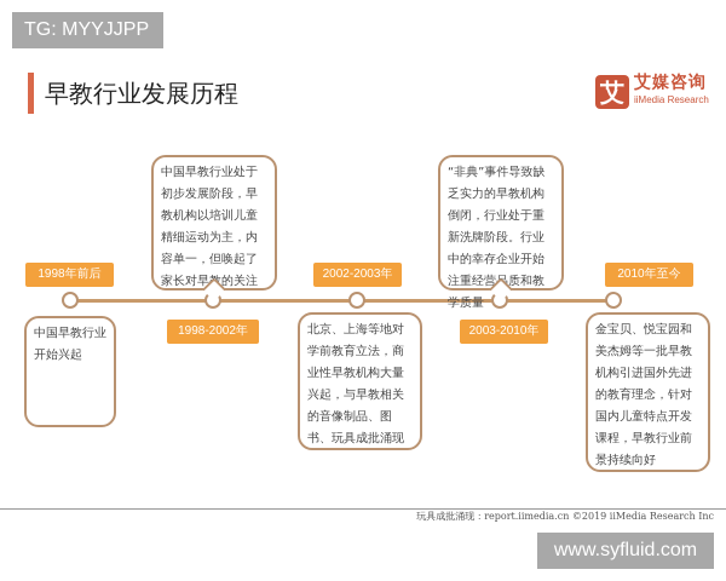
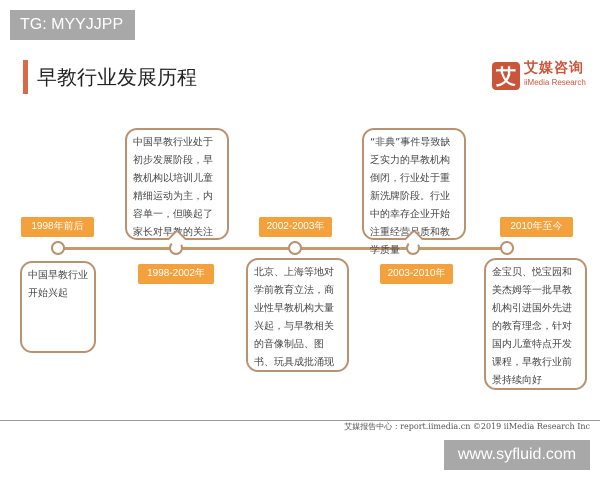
  TG: MYYJJPP
  早教行业发展历程
  艾
  艾媒咨询
  iiMedia Research
  1998年前后
  1998-2002年
  2002-2003年
  2003-2010年
  2010年至今
  中国早教行业开始兴起
  中国早教行业处于初步发展阶段，早教机构以培训儿童精细运动为主，内容单一，但唤起了家长对早的关注
  北京、上海等地对学前教育立法，商业性早教机构大量兴起，与早教相关的音像制品、图书、玩具成批涌现
  “非典”事件导致缺乏实力的早教机构倒闭，行业处于重新洗牌阶段。行业中的幸存企业开始注重经营质和教学质量
  金宝贝、悦宝园和美杰姆等一批早教机构引进国外先进的教育理念，针对国内儿童特点开发课程，早教行业前景持续向好
- 玩具成批涌现：report.iimedia.cn ©2019 iiMedia Research Inc
+ 艾媒报告中心：report.iimedia.cn ©2019 iiMedia Research Inc
  www.syfluid.com
